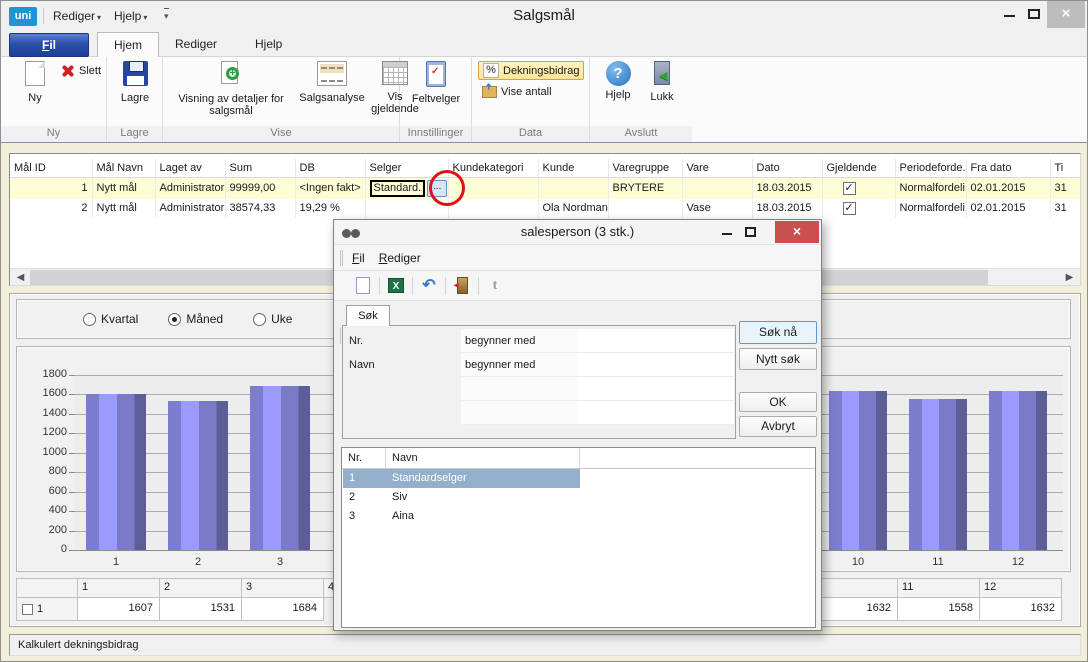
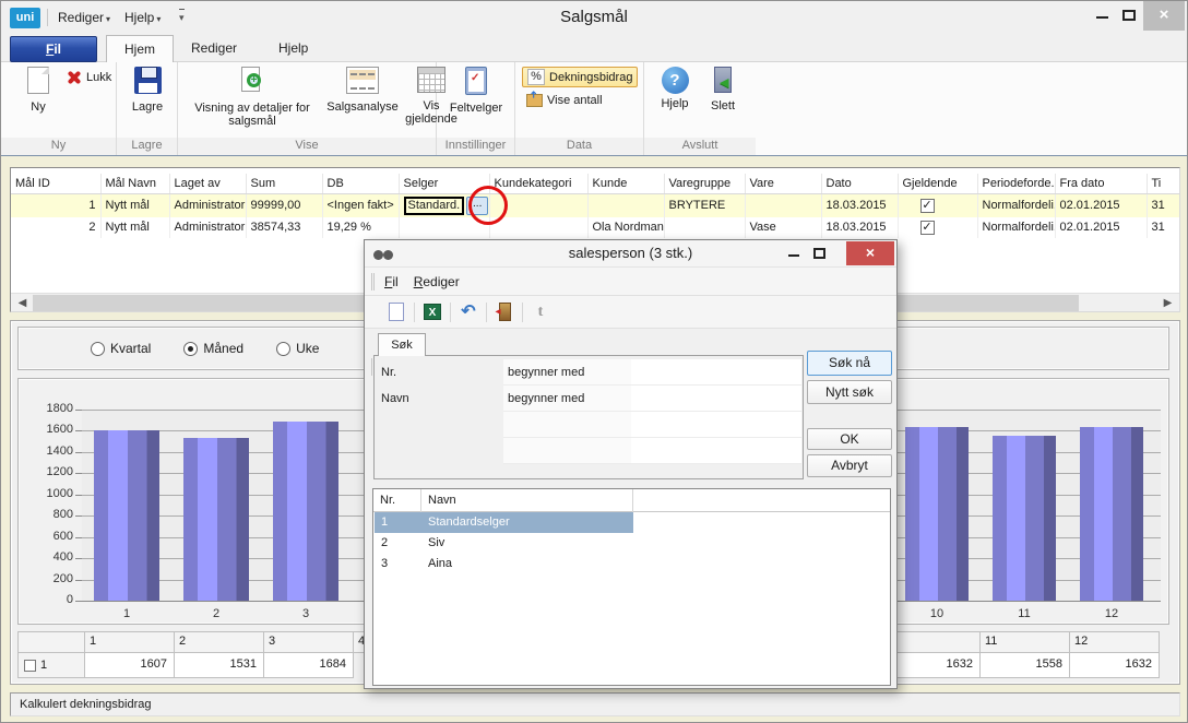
  uni
  Rediger ▾
  Hjelp ▾
  ▾
  Salgsmål
  ×
  Fil
  Hjem
  Rediger
  Hjelp
  Ny
- Slett
+ Lukk
  Ny
  Lagre
  Lagre
  +
  Visning av detaljer for salgsmål
  Salgsanalyse
  Vis gjeldende
  Vise
  Feltvelger
  Innstillinger
  %
  Dekningsbidrag
  Vise antall
  Data
  ?
  Hjelp
- Lukk
+ Slett
  Avslutt
  Mål ID	Mål Navn	Laget av	Sum	DB	Selger	Kundekategori	Kunde	Varegruppe	Vare	Dato	Gjeldende	Periodeforde.	Fra dato	Ti
  1	Nytt mål	Administrator	99999,00	<Ingen fakt>	Standard. ...			BRYTERE		18.03.2015	✓	Normalfordeli	02.01.2015	31
  2	Nytt mål	Administrator	38574,33	19,29 %			Ola Nordman		Vase	18.03.2015	✓	Normalfordeli	02.01.2015	31
  ◀
  ▶
  Kvartal
  Måned
  Uke
  0
  200
  400
  600
  800
  1000
  1200
  1400
  1600
  1800
  1
  2
  3
  1
  2
  3
  4
  1
  1607
  1531
  1684
  10
  11
  12
  11
  12
  1632
  1558
  1632
  Kalkulert dekningsbidrag
  salesperson (3 stk.)
  ×
  Fil
  Rediger
  X
  ↶
  t
  Søk
  Nr.
  begynner med
  Navn
  begynner med
  Søk nå
  Nytt søk
  OK
  Avbryt
  Nr.
  Navn
  1
  Standardselger
  2
  Siv
  3
  Aina
